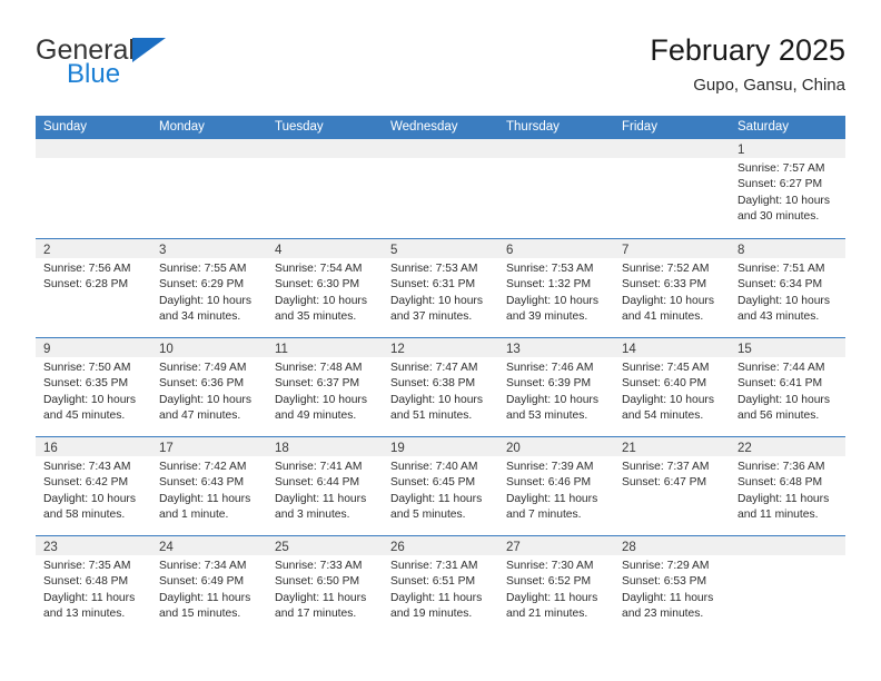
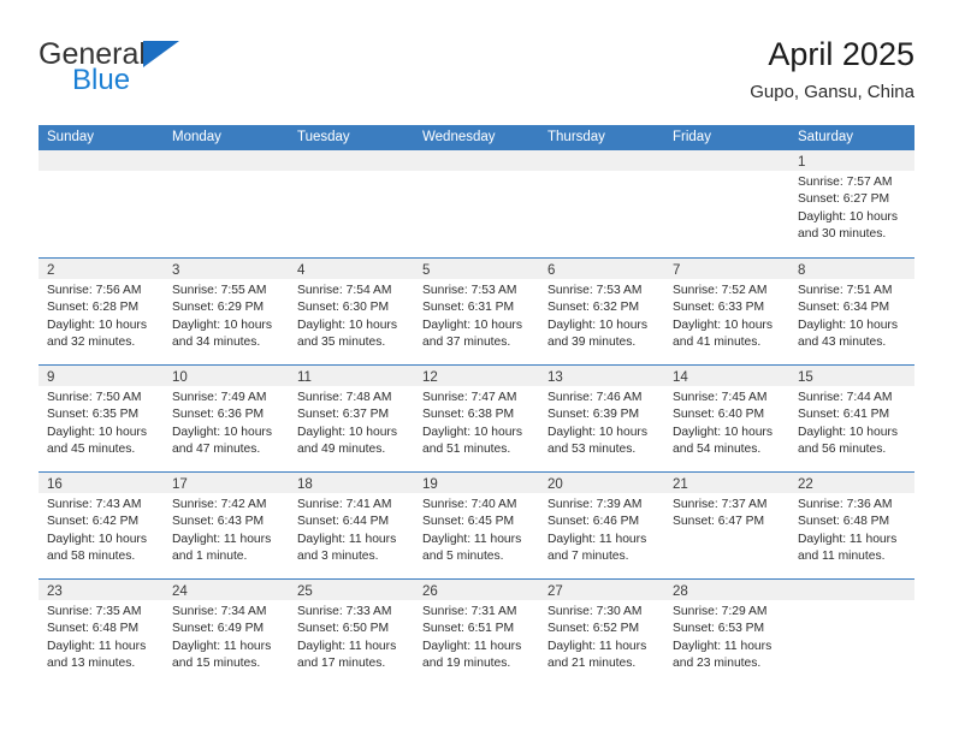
  General
  Blue
- February 2025
+ April 2025
  Gupo, Gansu, China
  Sunday
  Monday
  Tuesday
  Wednesday
  Thursday
  Friday
  Saturday
  1
  Sunrise: 7:57 AM
  Sunset: 6:27 PM
  Daylight: 10 hours and 30 minutes.
  2
  Sunrise: 7:56 AM
  Sunset: 6:28 PM
+ Daylight: 10 hours and 32 minutes.
  3
  Sunrise: 7:55 AM
  Sunset: 6:29 PM
  Daylight: 10 hours and 34 minutes.
  4
  Sunrise: 7:54 AM
  Sunset: 6:30 PM
  Daylight: 10 hours and 35 minutes.
  5
  Sunrise: 7:53 AM
  Sunset: 6:31 PM
  Daylight: 10 hours and 37 minutes.
  6
  Sunrise: 7:53 AM
- Sunset: 1:32 PM
+ Sunset: 6:32 PM
  Daylight: 10 hours and 39 minutes.
  7
  Sunrise: 7:52 AM
  Sunset: 6:33 PM
  Daylight: 10 hours and 41 minutes.
  8
  Sunrise: 7:51 AM
  Sunset: 6:34 PM
  Daylight: 10 hours and 43 minutes.
  9
  Sunrise: 7:50 AM
  Sunset: 6:35 PM
  Daylight: 10 hours and 45 minutes.
  10
  Sunrise: 7:49 AM
  Sunset: 6:36 PM
  Daylight: 10 hours and 47 minutes.
  11
  Sunrise: 7:48 AM
  Sunset: 6:37 PM
  Daylight: 10 hours and 49 minutes.
  12
  Sunrise: 7:47 AM
  Sunset: 6:38 PM
  Daylight: 10 hours and 51 minutes.
  13
  Sunrise: 7:46 AM
  Sunset: 6:39 PM
  Daylight: 10 hours and 53 minutes.
  14
  Sunrise: 7:45 AM
  Sunset: 6:40 PM
  Daylight: 10 hours and 54 minutes.
  15
  Sunrise: 7:44 AM
  Sunset: 6:41 PM
  Daylight: 10 hours and 56 minutes.
  16
  Sunrise: 7:43 AM
  Sunset: 6:42 PM
  Daylight: 10 hours and 58 minutes.
  17
  Sunrise: 7:42 AM
  Sunset: 6:43 PM
  Daylight: 11 hours and 1 minute.
  18
  Sunrise: 7:41 AM
  Sunset: 6:44 PM
  Daylight: 11 hours and 3 minutes.
  19
  Sunrise: 7:40 AM
  Sunset: 6:45 PM
  Daylight: 11 hours and 5 minutes.
  20
  Sunrise: 7:39 AM
  Sunset: 6:46 PM
  Daylight: 11 hours and 7 minutes.
  21
  Sunrise: 7:37 AM
  Sunset: 6:47 PM
  22
  Sunrise: 7:36 AM
  Sunset: 6:48 PM
  Daylight: 11 hours and 11 minutes.
  23
  Sunrise: 7:35 AM
  Sunset: 6:48 PM
  Daylight: 11 hours and 13 minutes.
  24
  Sunrise: 7:34 AM
  Sunset: 6:49 PM
  Daylight: 11 hours and 15 minutes.
  25
  Sunrise: 7:33 AM
  Sunset: 6:50 PM
  Daylight: 11 hours and 17 minutes.
  26
  Sunrise: 7:31 AM
  Sunset: 6:51 PM
  Daylight: 11 hours and 19 minutes.
  27
  Sunrise: 7:30 AM
  Sunset: 6:52 PM
  Daylight: 11 hours and 21 minutes.
  28
  Sunrise: 7:29 AM
  Sunset: 6:53 PM
  Daylight: 11 hours and 23 minutes.
